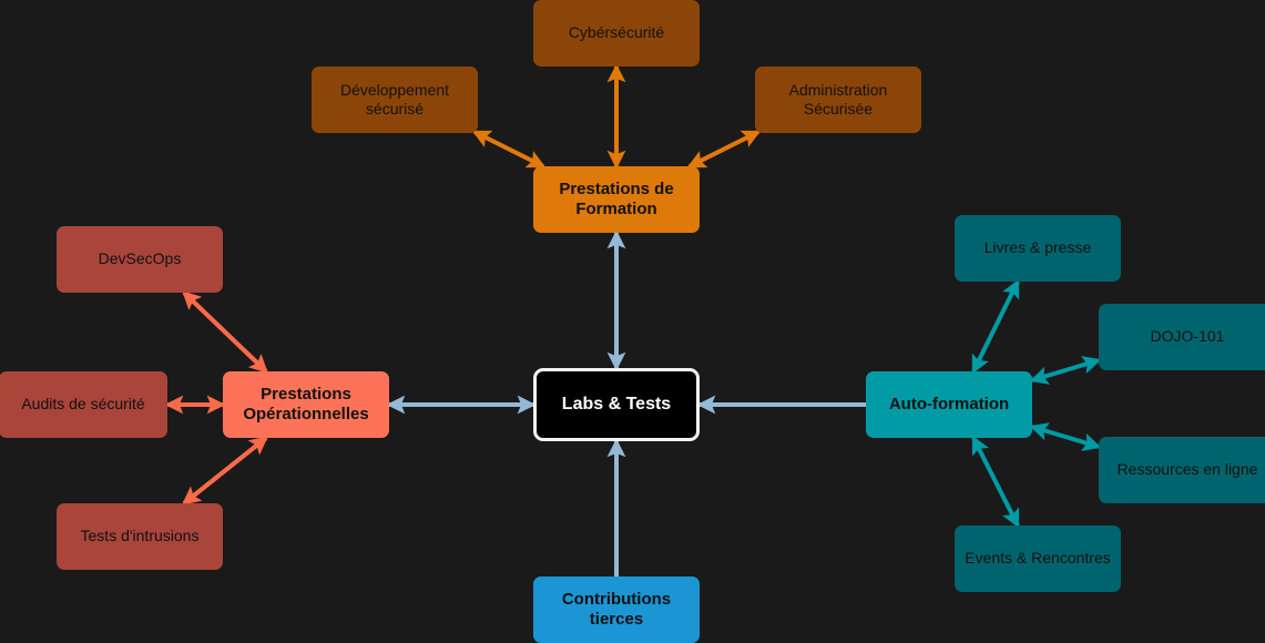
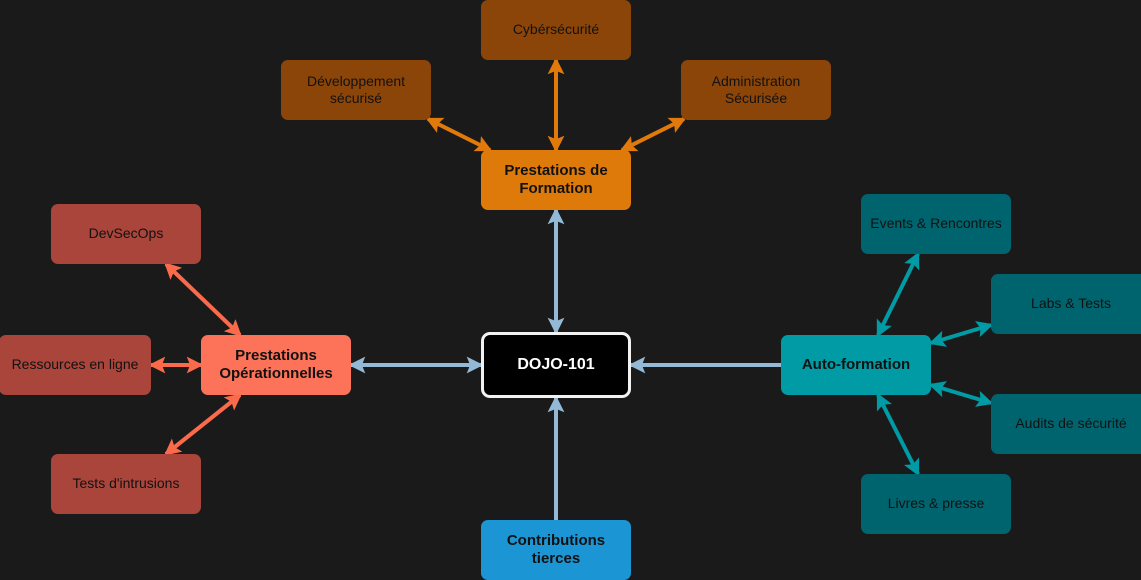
- Labs & Tests
+ DOJO-101
  Prestations de
  Formation
  Cybérsécurité
  Développement
  sécurisé
  Administration
  Sécurisée
  Prestations
  Opérationnelles
  DevSecOps
- Audits de sécurité
+ Ressources en ligne
  Tests d'intrusions
  Auto-formation
- Livres & presse
+ Events & Rencontres
- DOJO-101
+ Labs & Tests
- Ressources en ligne
+ Audits de sécurité
- Events & Rencontres
+ Livres & presse
  Contributions
  tierces
